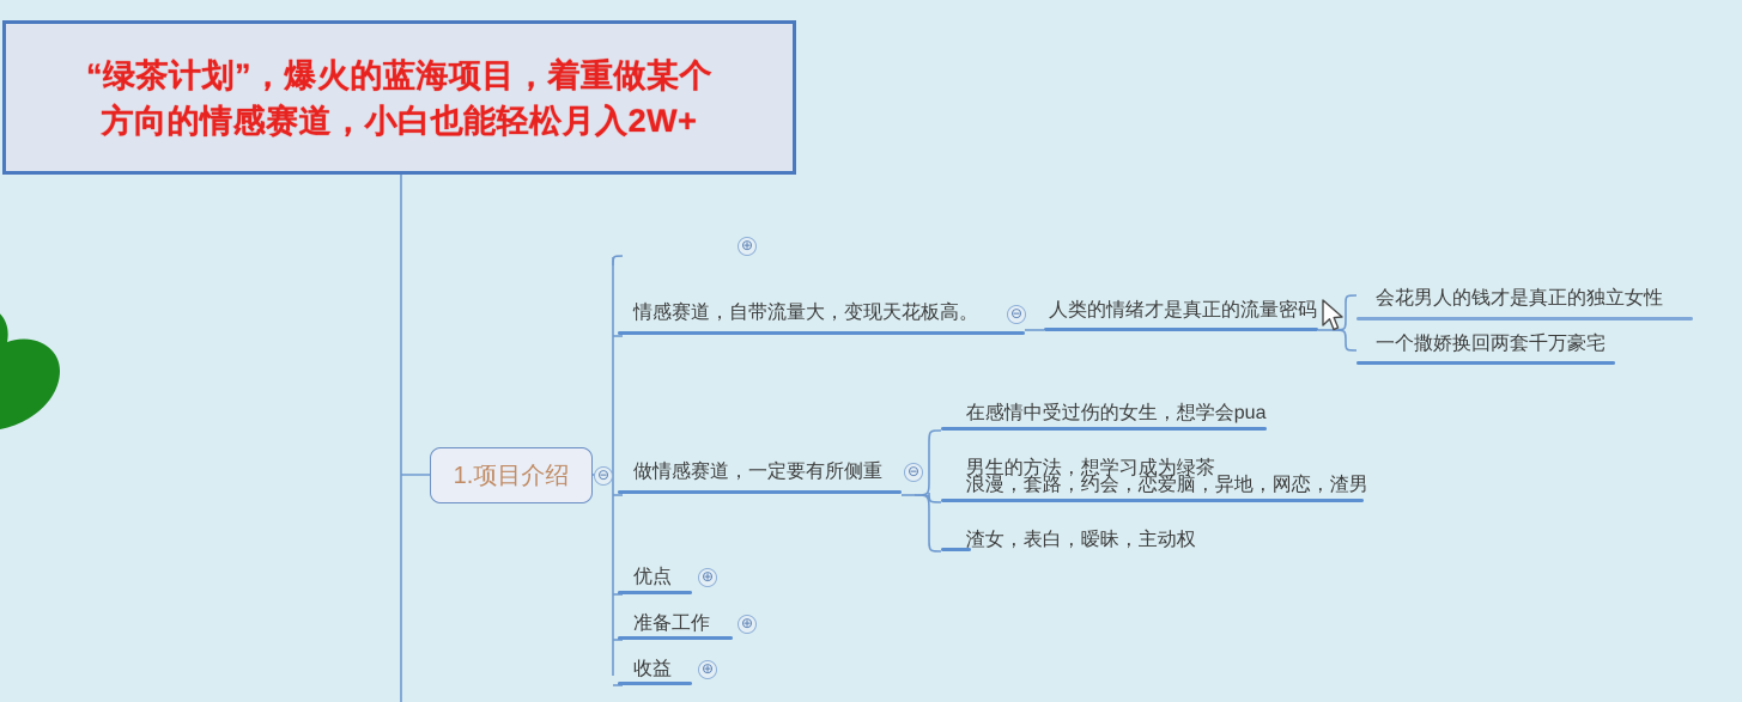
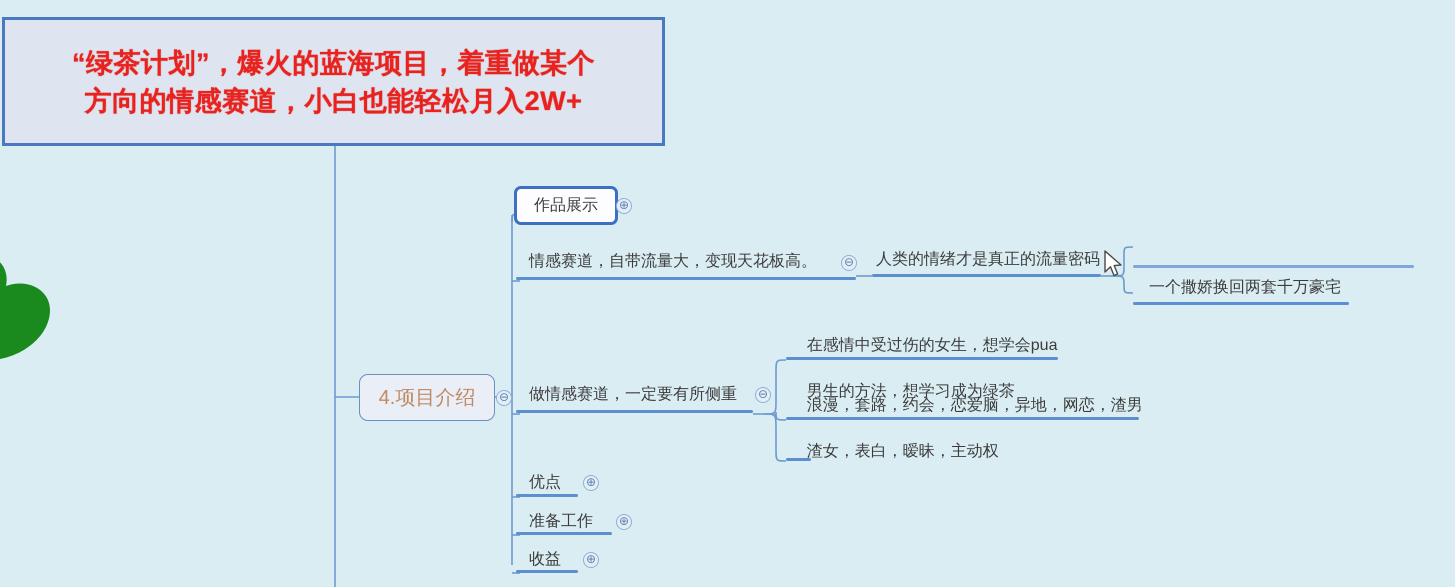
  “绿茶计划”，爆火的蓝海项目，着重做某个
  方向的情感赛道，小白也能轻松月入2W+
- 1.项目介绍
+ 4.项目介绍
  ⊖
+ 作品展示
  ⊕
  情感赛道，自带流量大，变现天花板高。
  ⊖
  人类的情绪才是真正的流量密码
- 会花男人的钱才是真正的独立女性
  一个撒娇换回两套千万豪宅
  做情感赛道，一定要有所侧重
  ⊖
  在感情中受过伤的女生，想学会pua
  男生的方法，想学习成为绿茶
  浪漫，套路，约会，恋爱脑，异地，网恋，渣男
  渣女，表白，暧昧，主动权
  优点
  ⊕
  准备工作
  ⊕
  收益
  ⊕
